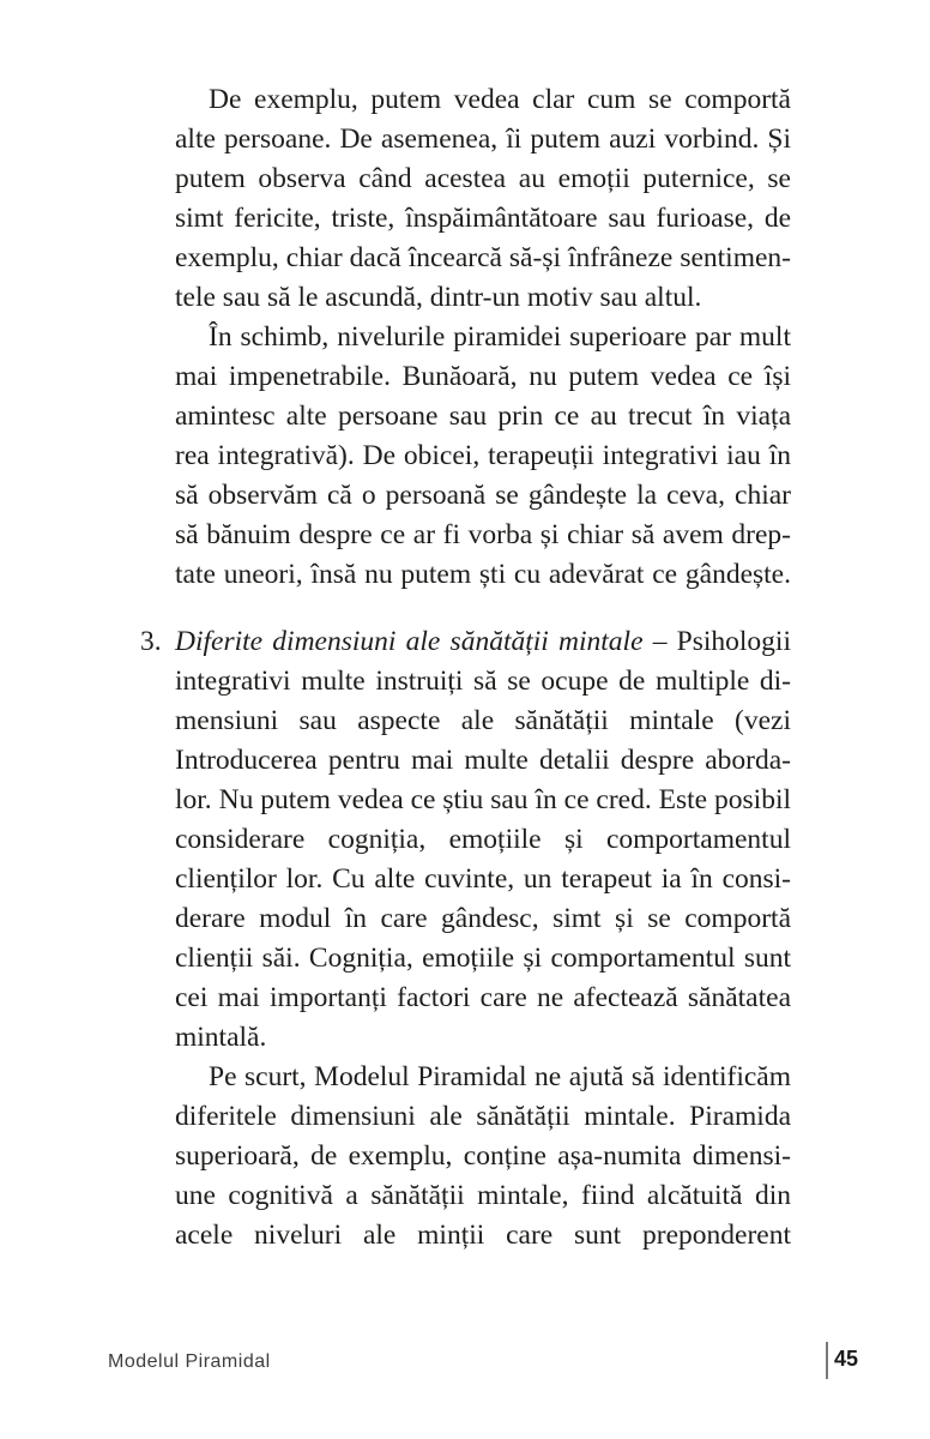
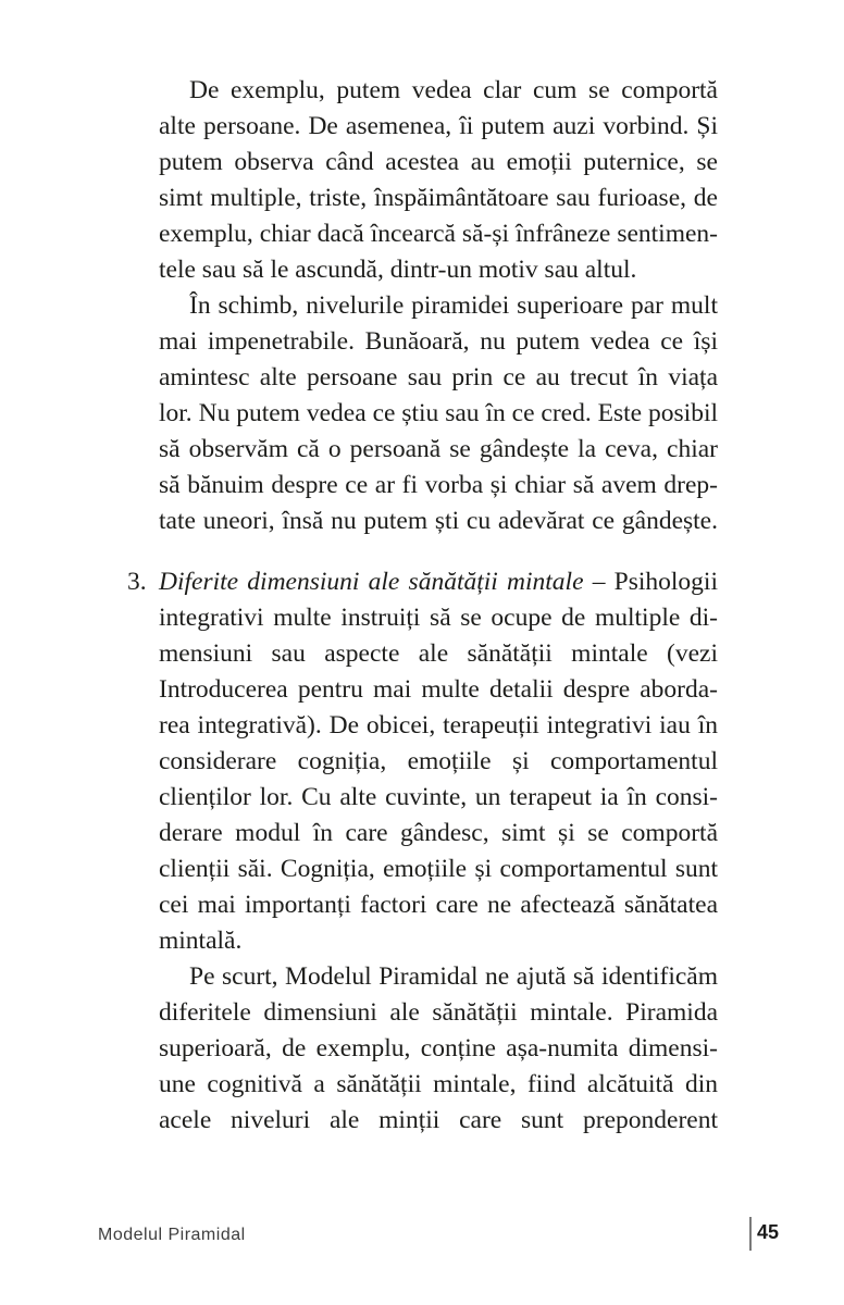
  De exemplu, putem vedea clar cum se comportă
  alte persoane. De asemenea, îi putem auzi vorbind. Și
  putem observa când acestea au emoții puternice, se
- simt fericite, triste, înspăimântătoare sau furioase, de
+ simt multiple, triste, înspăimântătoare sau furioase, de
  exemplu, chiar dacă încearcă să-și înfrâneze sentimen-
  tele sau să le ascundă, dintr-un motiv sau altul.
  În schimb, nivelurile piramidei superioare par mult
  mai impenetrabile. Bunăoară, nu putem vedea ce își
  amintesc alte persoane sau prin ce au trecut în viața
- rea integrativă). De obicei, terapeuții integrativi iau în
+ lor. Nu putem vedea ce știu sau în ce cred. Este posibil
  să observăm că o persoană se gândește la ceva, chiar
  să bănuim despre ce ar fi vorba și chiar să avem drep-
  tate uneori, însă nu putem ști cu adevărat ce gândește.
  3.
  Diferite dimensiuni ale sănătății mintale – Psihologii
  integrativi multe instruiți să se ocupe de multiple di-
  mensiuni sau aspecte ale sănătății mintale (vezi
  Introducerea pentru mai multe detalii despre aborda-
- lor. Nu putem vedea ce știu sau în ce cred. Este posibil
+ rea integrativă). De obicei, terapeuții integrativi iau în
  considerare cogniția, emoțiile și comportamentul
  clienților lor. Cu alte cuvinte, un terapeut ia în consi-
  derare modul în care gândesc, simt și se comportă
  clienții săi. Cogniția, emoțiile și comportamentul sunt
  cei mai importanți factori care ne afectează sănătatea
  mintală.
  Pe scurt, Modelul Piramidal ne ajută să identificăm
  diferitele dimensiuni ale sănătății mintale. Piramida
  superioară, de exemplu, conține așa-numita dimensi-
  une cognitivă a sănătății mintale, fiind alcătuită din
  acele niveluri ale minții care sunt preponderent
  Modelul Piramidal
  45
